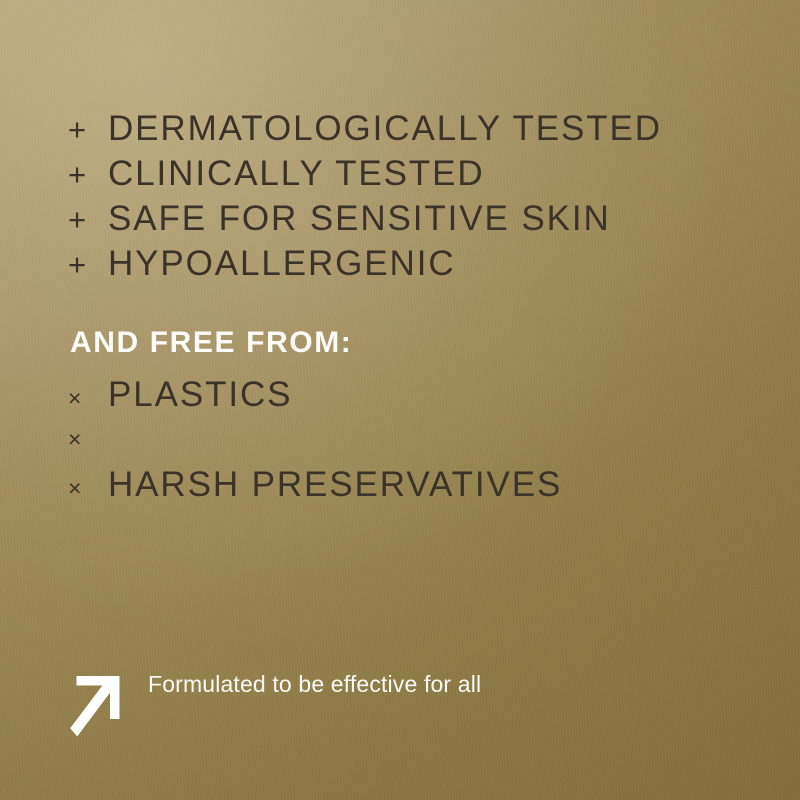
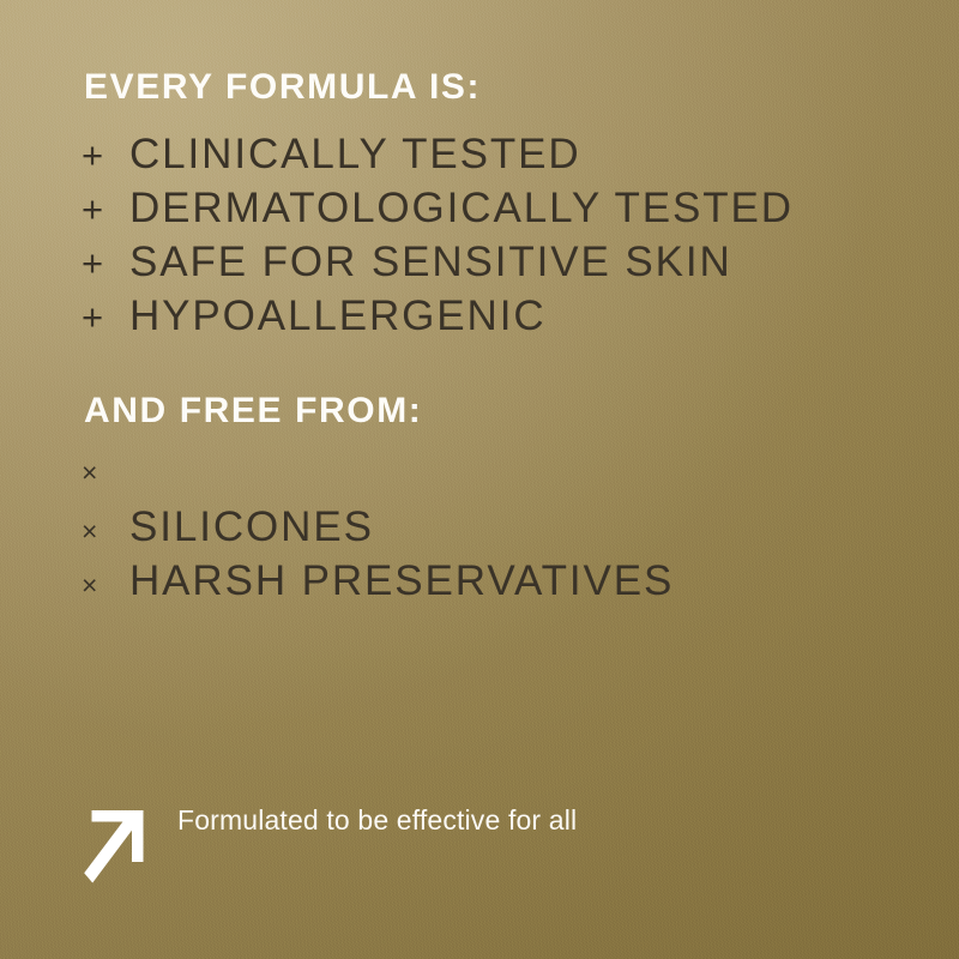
+ EVERY FORMULA IS:
  +
- DERMATOLOGICALLY TESTED
+ CLINICALLY TESTED
  +
- CLINICALLY TESTED
+ DERMATOLOGICALLY TESTED
  +
  SAFE FOR SENSITIVE SKIN
  +
  HYPOALLERGENIC
  AND FREE FROM:
  ×
- PLASTICS
  ×
+ SILICONES
  ×
  HARSH PRESERVATIVES
  Formulated to be effective for all
